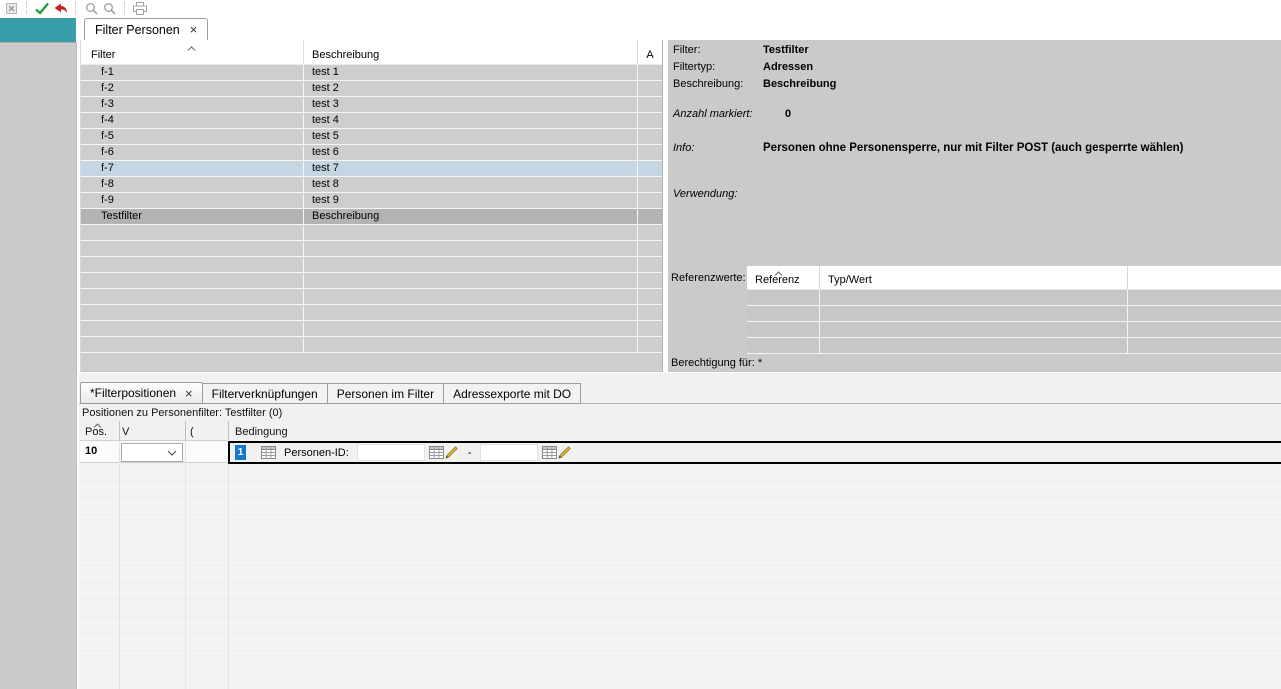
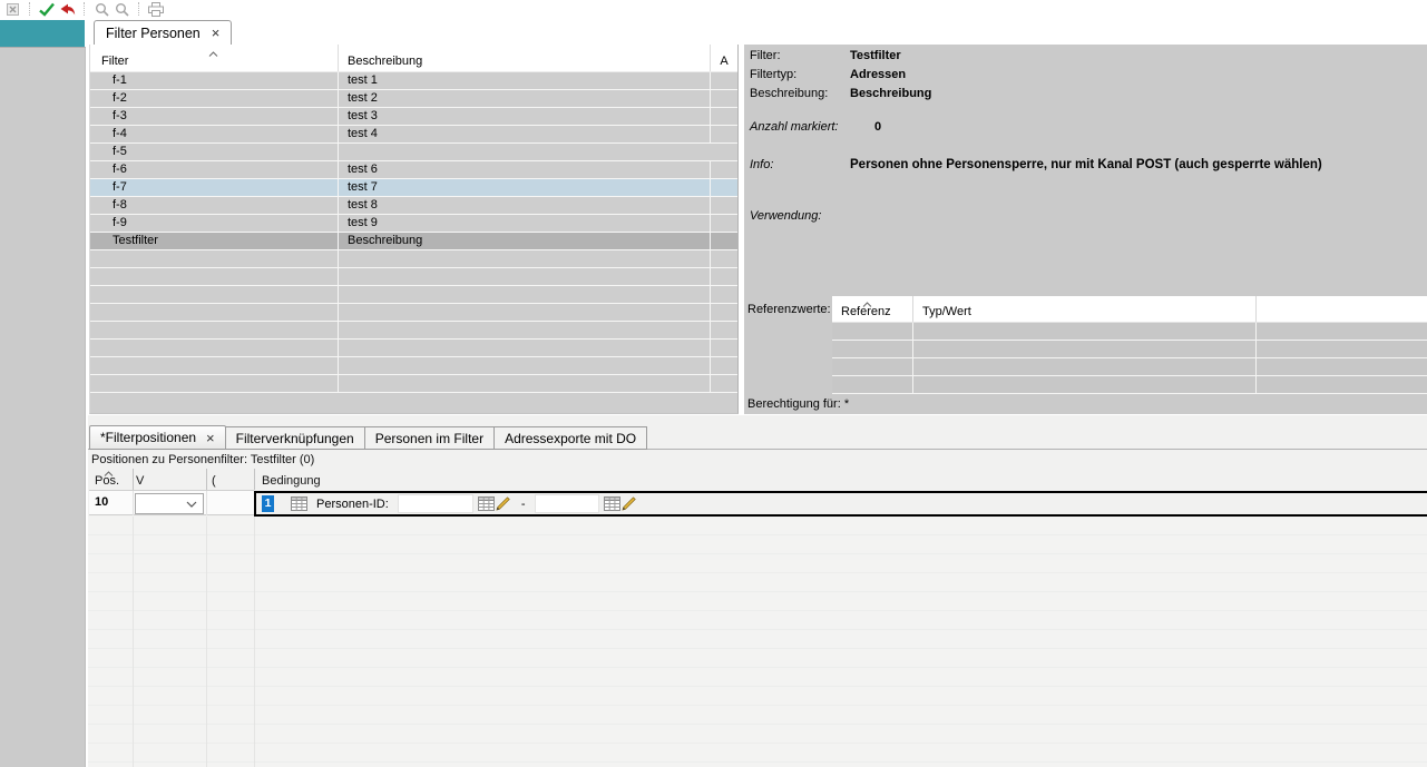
  Filter Personen
  ×
  Filter
  Beschreibung
  A
  f-1
  test 1
  f-2
  test 2
  f-3
  test 3
  f-4
  test 4
  f-5
- test 5
  f-6
  test 6
  f-7
  test 7
  f-8
  test 8
  f-9
  test 9
  Testfilter
  Beschreibung
  Filter:
  Testfilter
  Filtertyp:
  Adressen
  Beschreibung:
  Beschreibung
  Anzahl markiert:
  0
  Info:
- Personen ohne Personensperre, nur mit Filter POST (auch gesperrte wählen)
+ Personen ohne Personensperre, nur mit Kanal POST (auch gesperrte wählen)
  Verwendung:
  Referenzwerte:
  Referenz
  Typ/Wert
  Berechtigung für: *
  *Filterpositionen
  ×
  Filterverknüpfungen
  Personen im Filter
  Adressexporte mit DO
  Positionen zu Personenfilter: Testfilter (0)
  Pos.
  V
  (
  Bedingung
  10
  1
  Personen-ID:
  -
